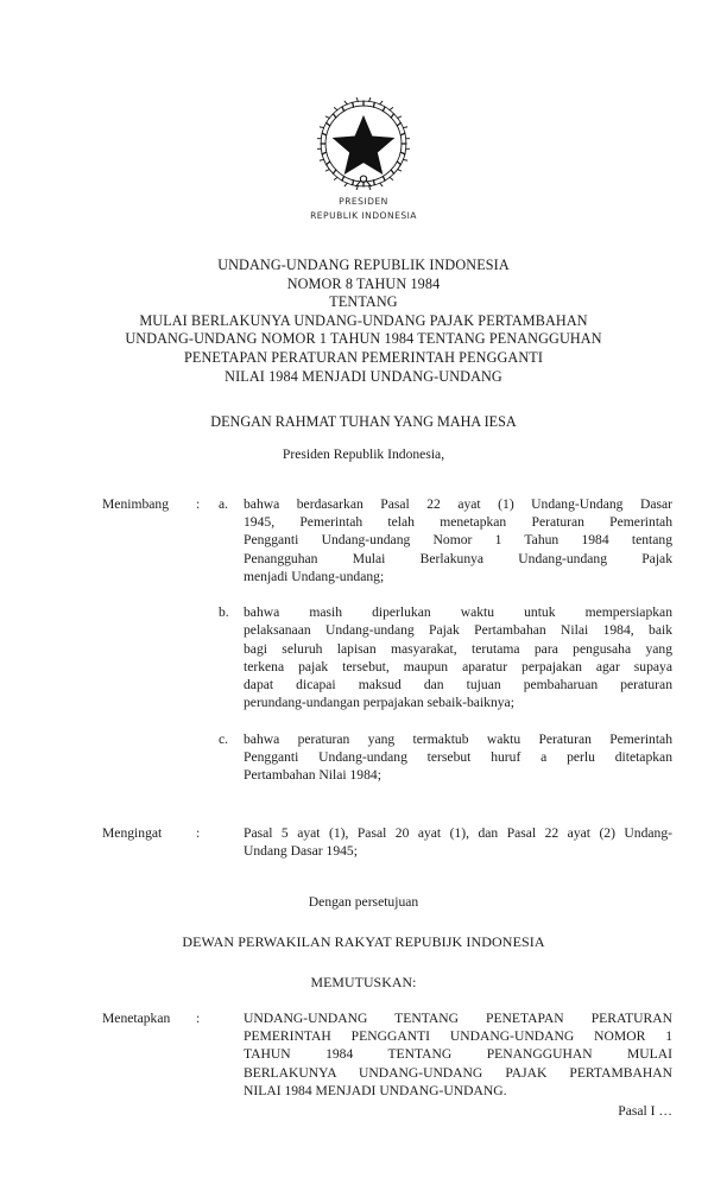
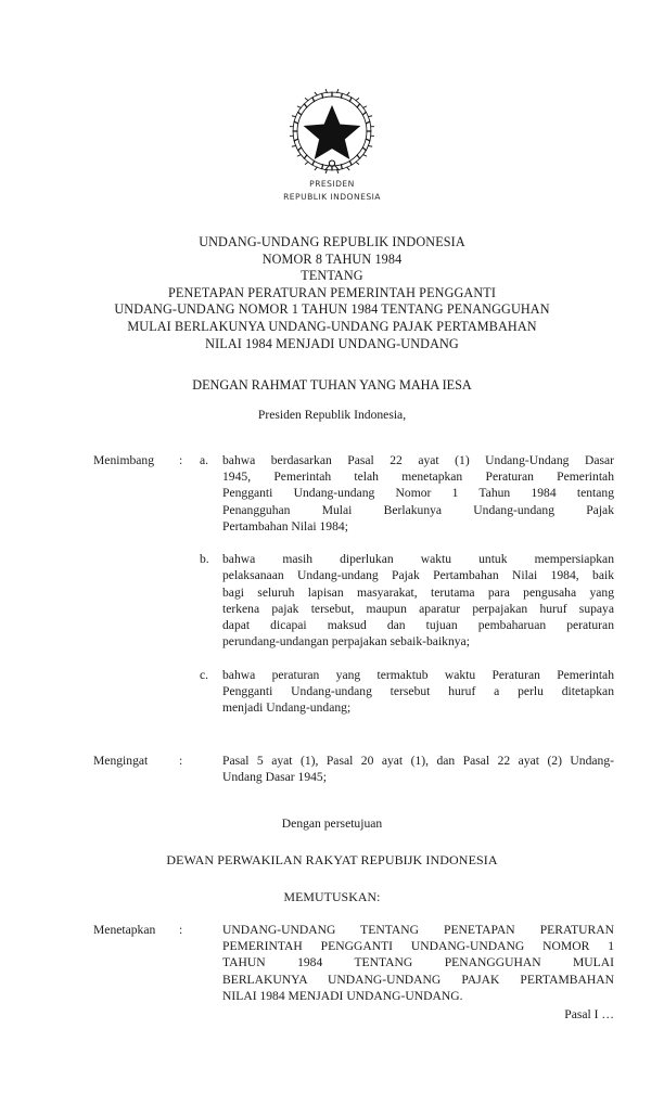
  PRESIDEN
  REPUBLIK INDONESIA
  UNDANG-UNDANG REPUBLIK INDONESIA
  NOMOR 8 TAHUN 1984
  TENTANG
- MULAI BERLAKUNYA UNDANG-UNDANG PAJAK PERTAMBAHAN
+ PENETAPAN PERATURAN PEMERINTAH PENGGANTI
  UNDANG-UNDANG NOMOR 1 TAHUN 1984 TENTANG PENANGGUHAN
- PENETAPAN PERATURAN PEMERINTAH PENGGANTI
+ MULAI BERLAKUNYA UNDANG-UNDANG PAJAK PERTAMBAHAN
  NILAI 1984 MENJADI UNDANG-UNDANG
  DENGAN RAHMAT TUHAN YANG MAHA IESA
  Presiden Republik Indonesia,
  Menimbang
  :
  a.
  bahwa berdasarkan Pasal 22 ayat (1) Undang-Undang Dasar
  1945, Pemerintah telah menetapkan Peraturan Pemerintah
  Pengganti Undang-undang Nomor 1 Tahun 1984 tentang
  Penangguhan Mulai Berlakunya Undang-undang Pajak
- menjadi Undang-undang;
+ Pertambahan Nilai 1984;
  b.
  bahwa masih diperlukan waktu untuk mempersiapkan
  pelaksanaan Undang-undang Pajak Pertambahan Nilai 1984, baik
  bagi seluruh lapisan masyarakat, terutama para pengusaha yang
- terkena pajak tersebut, maupun aparatur perpajakan agar supaya
+ terkena pajak tersebut, maupun aparatur perpajakan huruf supaya
  dapat dicapai maksud dan tujuan pembaharuan peraturan
  perundang-undangan perpajakan sebaik-baiknya;
  c.
  bahwa peraturan yang termaktub waktu Peraturan Pemerintah
  Pengganti Undang-undang tersebut huruf a perlu ditetapkan
- Pertambahan Nilai 1984;
+ menjadi Undang-undang;
  Mengingat
  :
  Pasal 5 ayat (1), Pasal 20 ayat (1), dan Pasal 22 ayat (2) Undang-
  Undang Dasar 1945;
  Dengan persetujuan
  DEWAN PERWAKILAN RAKYAT REPUBIJK INDONESIA
  MEMUTUSKAN:
  Menetapkan
  :
  UNDANG-UNDANG TENTANG PENETAPAN PERATURAN
  PEMERINTAH PENGGANTI UNDANG-UNDANG NOMOR 1
  TAHUN 1984 TENTANG PENANGGUHAN MULAI
  BERLAKUNYA UNDANG-UNDANG PAJAK PERTAMBAHAN
  NILAI 1984 MENJADI UNDANG-UNDANG.
  Pasal I …
